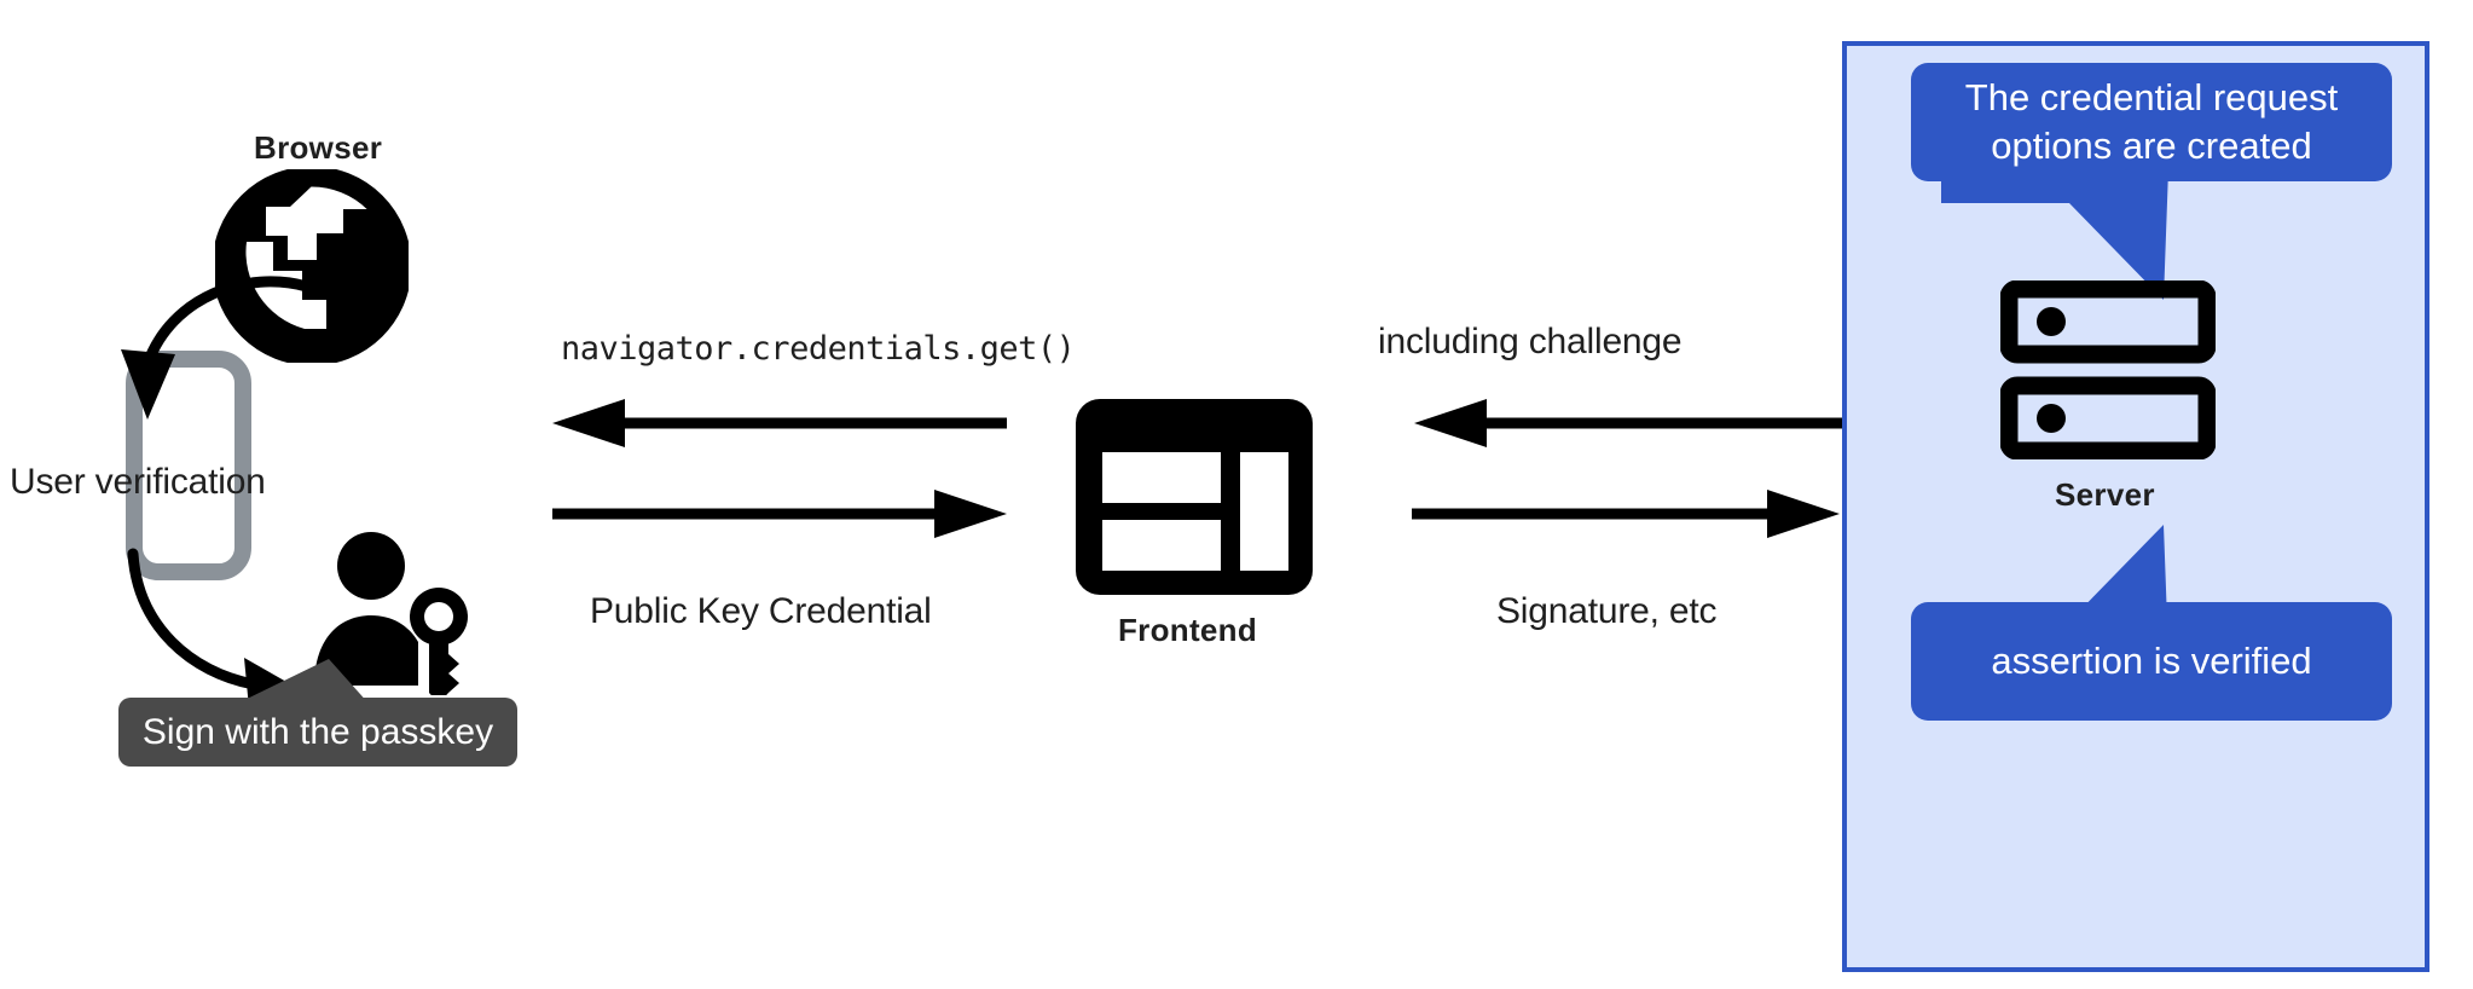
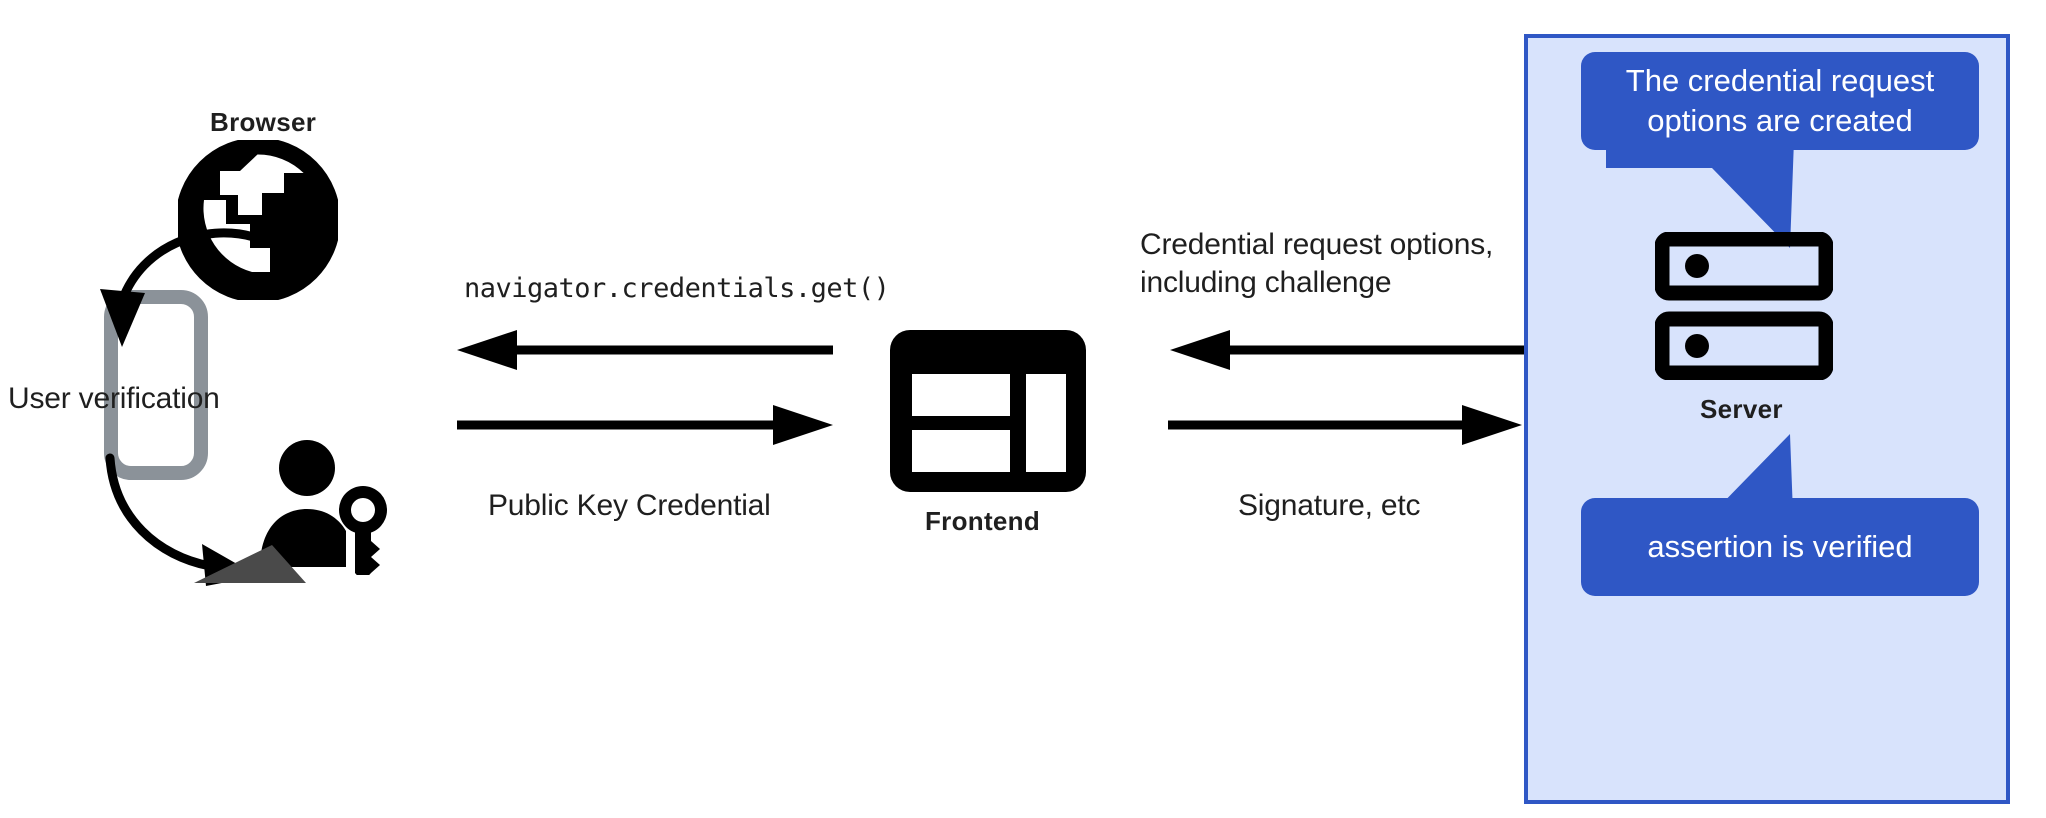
  Browser
  User verification
- Sign with the passkey
  navigator.credentials.get()
  Public Key Credential
  Frontend
+ Credential request options,
  including challenge
  Signature, etc
  The credential request
  options are created
  Server
  assertion is verified
